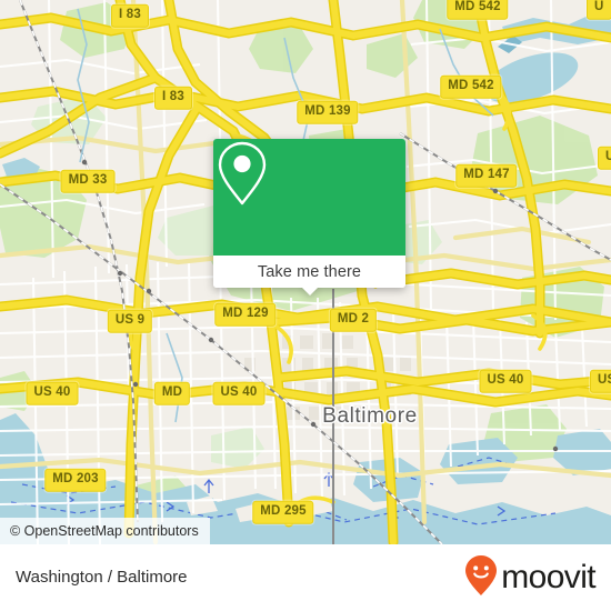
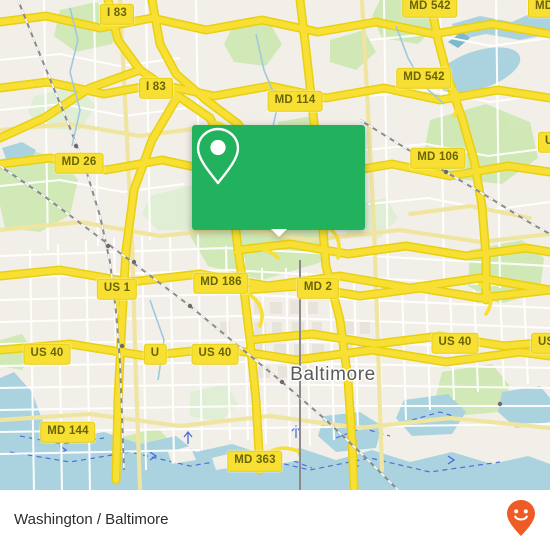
  I 83
  I 83
  MD 542
- U
+ MD
  MD 542
- MD 139
+ MD 114
- MD 33
+ MD 26
- MD 147
+ MD 106
- US 9
+ US 1
- MD 129
+ MD 186
  MD 2
  US 40
- MD
+ U
  US 40
  US 40
- MD 203
+ MD 144
- MD 295
+ MD 363
  Baltimore
- Take me there
- © OpenStreetMap contributors
  Washington / Baltimore
- moovit
